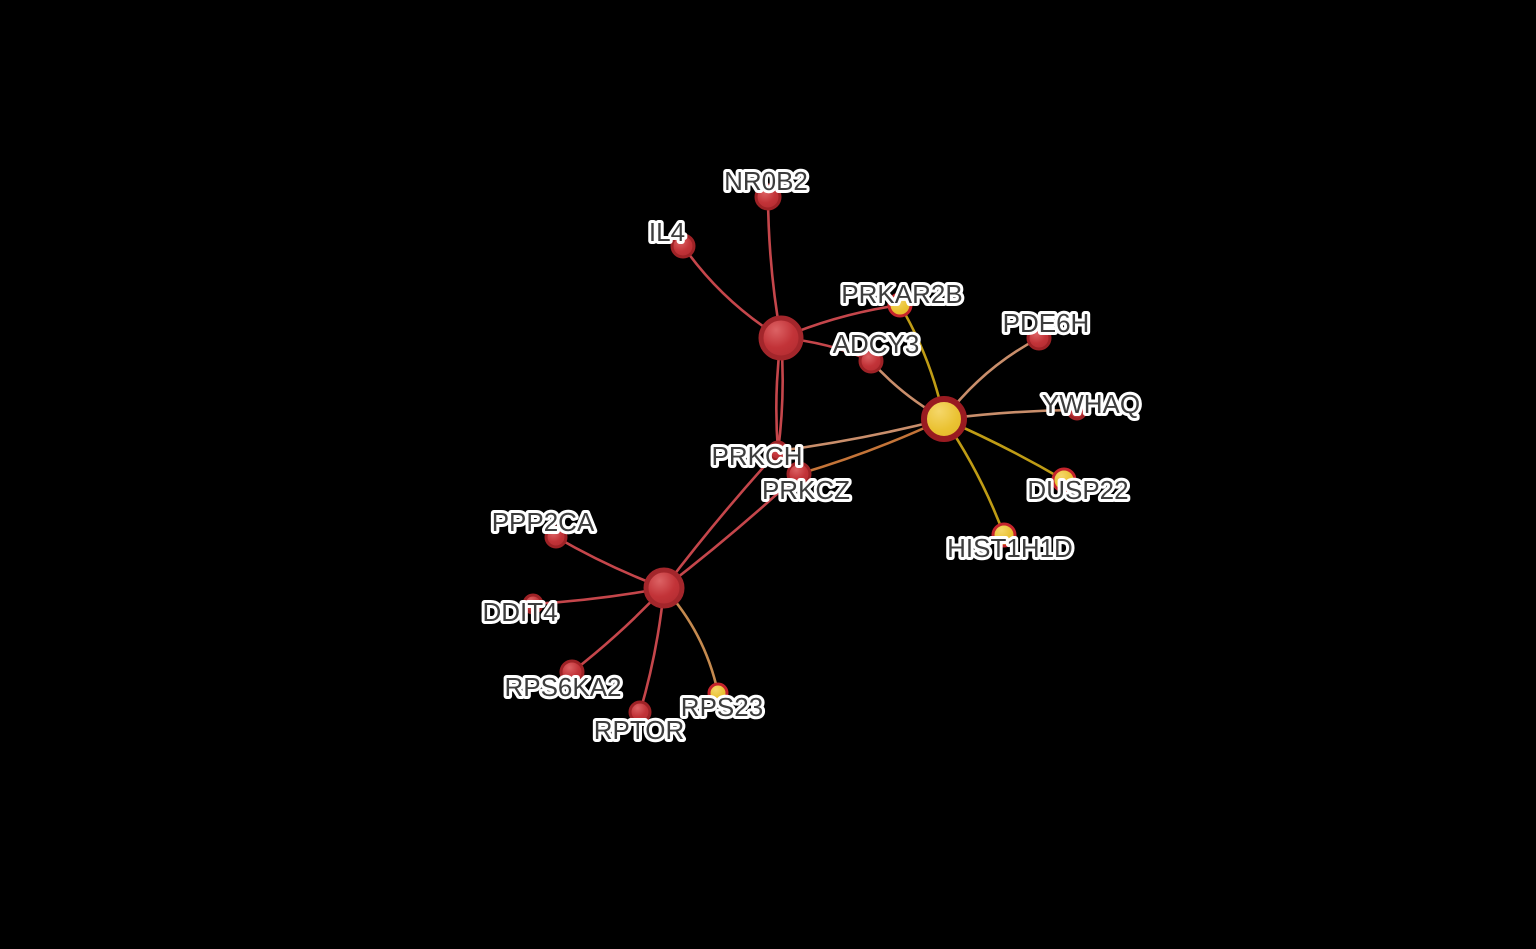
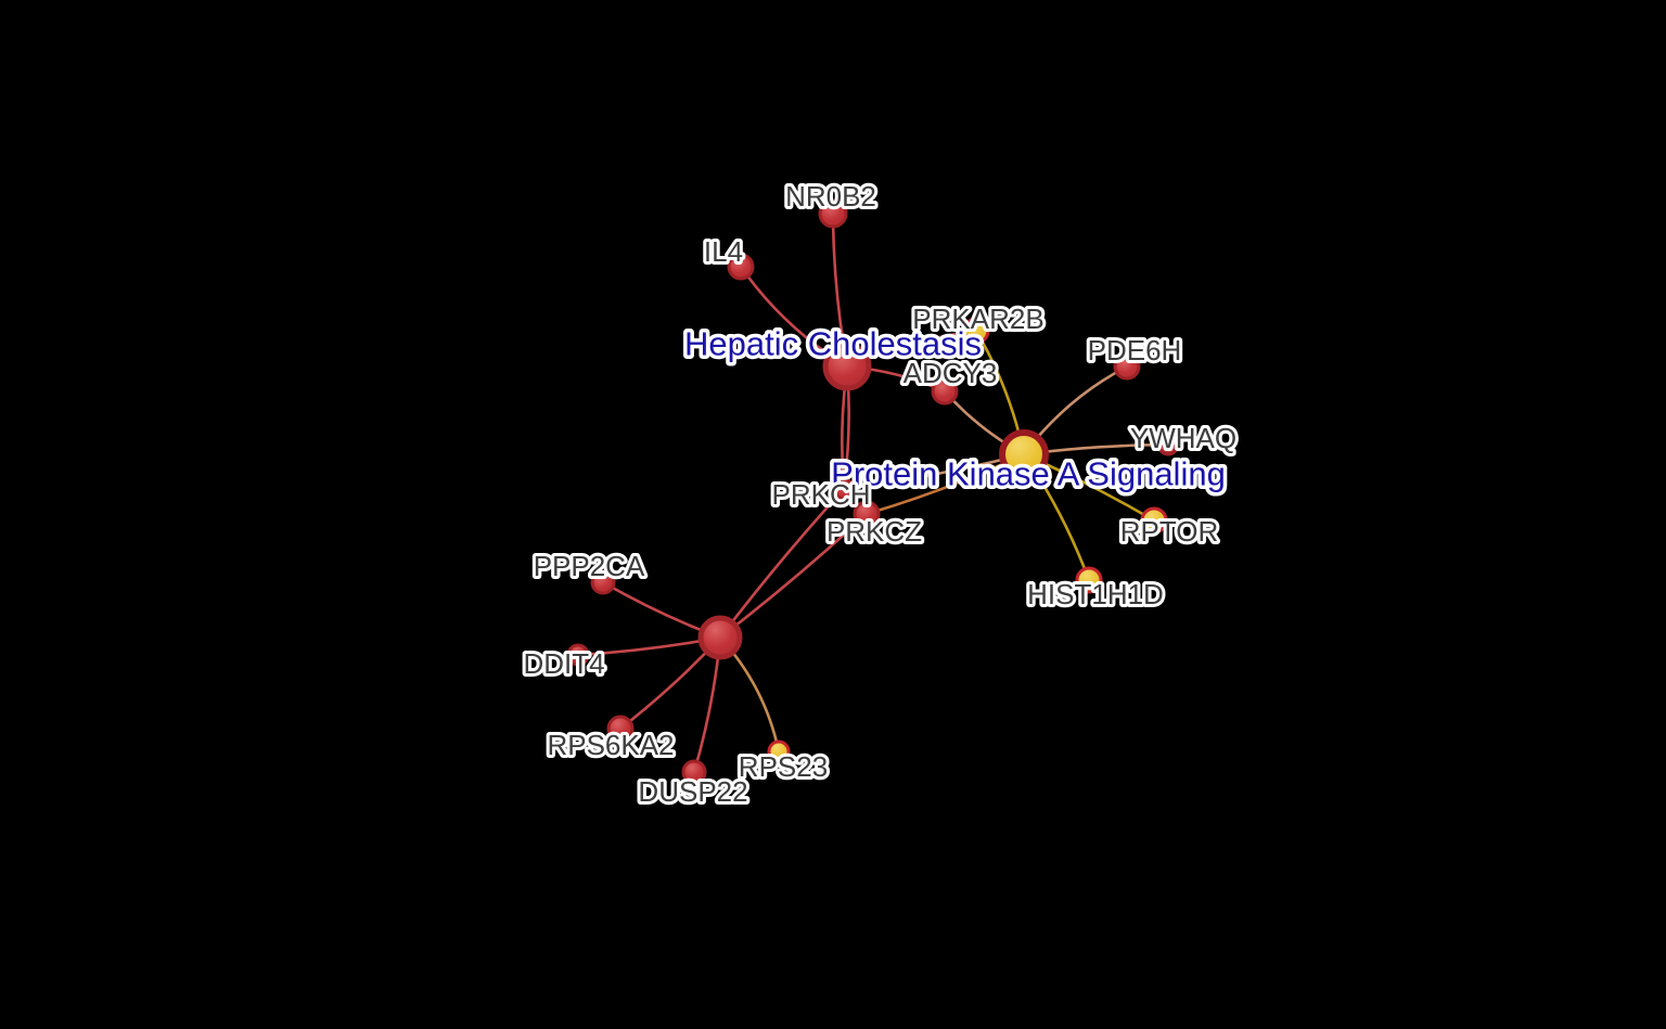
+ Hepatic Cholestasis
+ Protein Kinase A Signaling
  NR0B2
  IL4
  PRKAR2B
  ADCY3
  PDE6H
  YWHAQ
  PRKCH
  PRKCZ
- DUSP22
+ RPTOR
  HIST1H1D
  PPP2CA
  DDIT4
  RPS6KA2
- RPTOR
+ DUSP22
  RPS23
